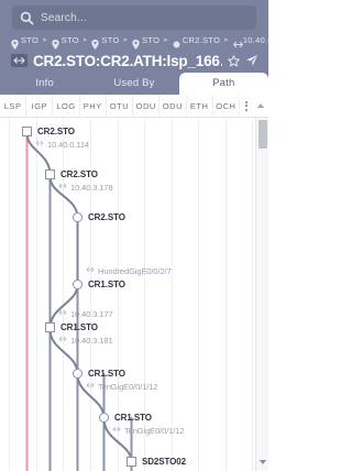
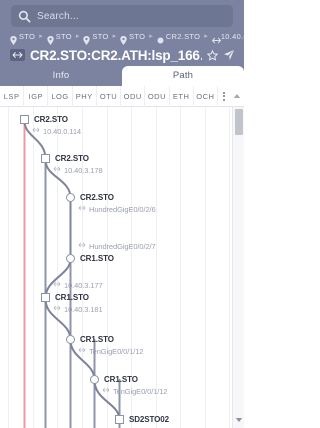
  Search...
  STO
  STO
  STO
  STO
  CR2.STO
  CR2.STO:CR2.ATH:lsp_166
  Info
- Used By
  Path
  LSP
  IGP
  LOG
  PHY
  OTU
  ODU
  ODU
  ETH
  OCH
  CR2.STO
  10.40.0.114
  CR2.STO
  10.40.3.178
  CR2.STO
+ HundredGigE0/0/2/6
  HundredGigE0/0/2/7
  CR1.STO
  10.40.3.177
  CR1.STO
  10.40.3.181
  CR1.STO
  TenGigE0/0/1/12
  CR1.STO
  TenGigE0/0/1/12
  SD2STO02
